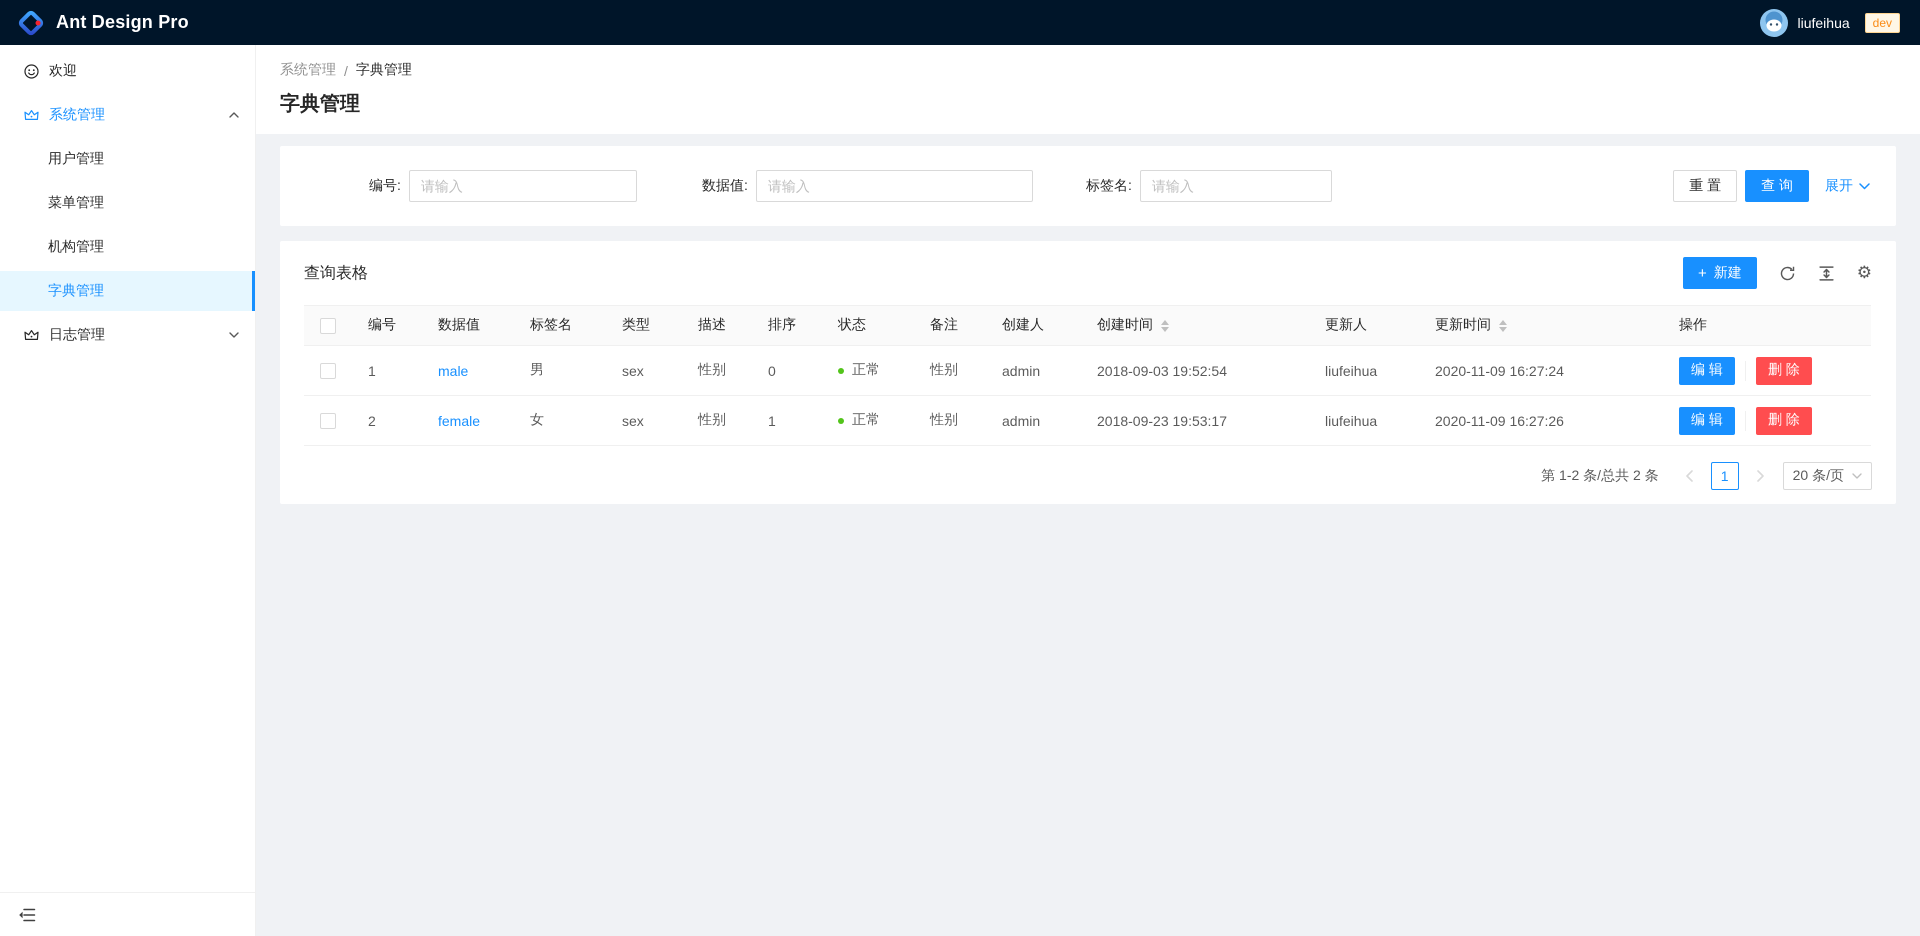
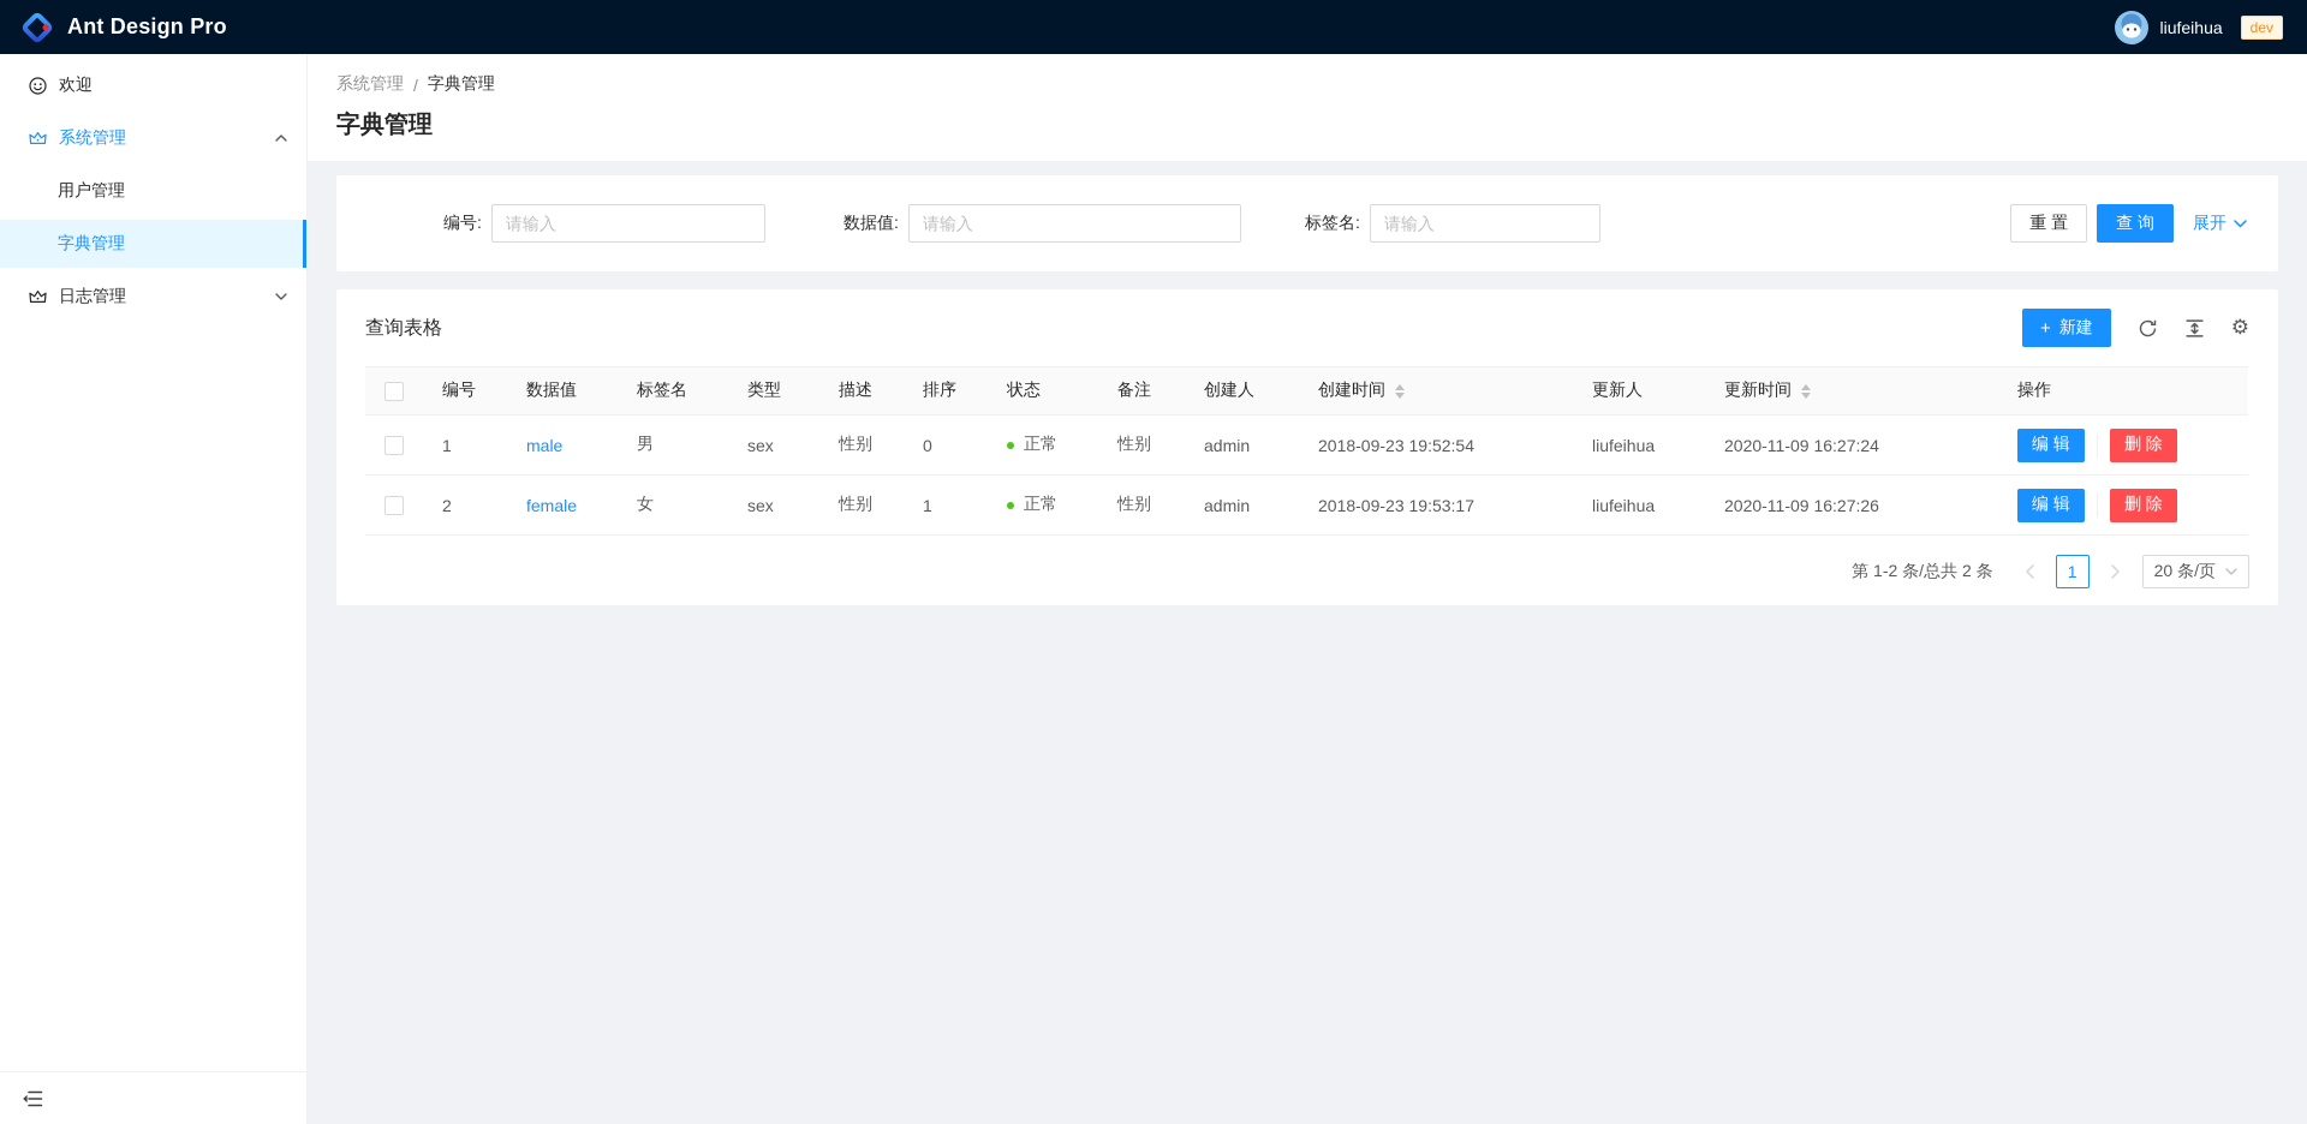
  Ant Design Pro
  liufeihua
  dev
  欢迎
  系统管理
  用户管理
- 菜单管理
- 机构管理
  字典管理
  日志管理
  系统管理
  /
  字典管理
  字典管理
  编号:
  请输入
  数据值:
  请输入
  标签名:
  请输入
  重 置
  查 询
  展开
  查询表格
  +
  新建
  ⚙
  	编号	数据值	标签名	类型	描述	排序	状态	备注	创建人	创建时间	更新人	更新时间	操作
- 	1	male	男	sex	性别	0	正常	性别	admin	2018-09-03 19:52:54	liufeihua	2020-11-09 16:27:24	编 辑 删 除
+ 	1	male	男	sex	性别	0	正常	性别	admin	2018-09-23 19:52:54	liufeihua	2020-11-09 16:27:24	编 辑 删 除
  	2	female	女	sex	性别	1	正常	性别	admin	2018-09-23 19:53:17	liufeihua	2020-11-09 16:27:26	编 辑 删 除
  第 1-2 条/总共 2 条
  1
  20 条/页
